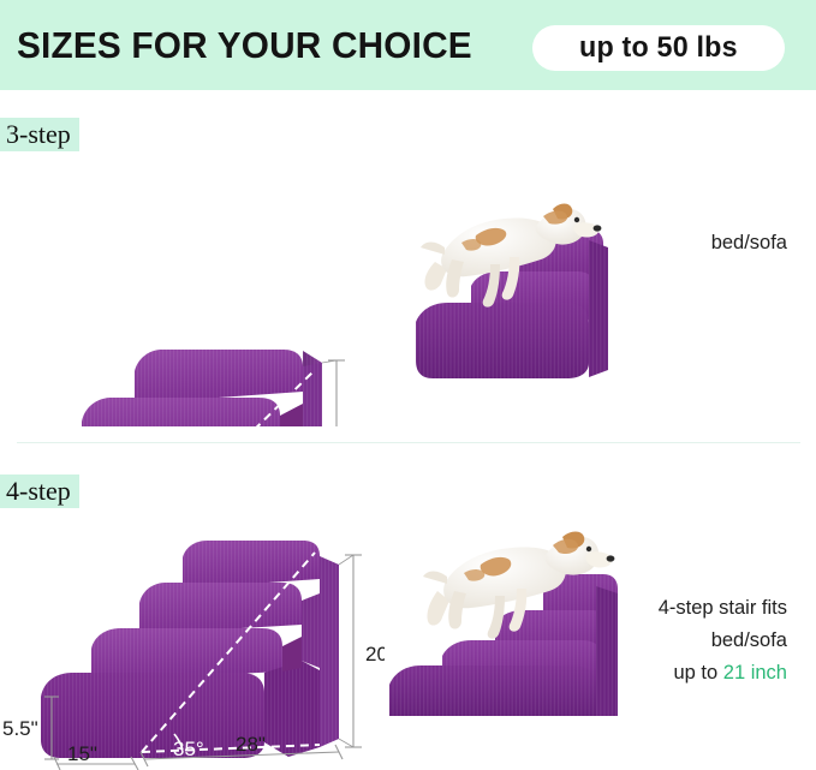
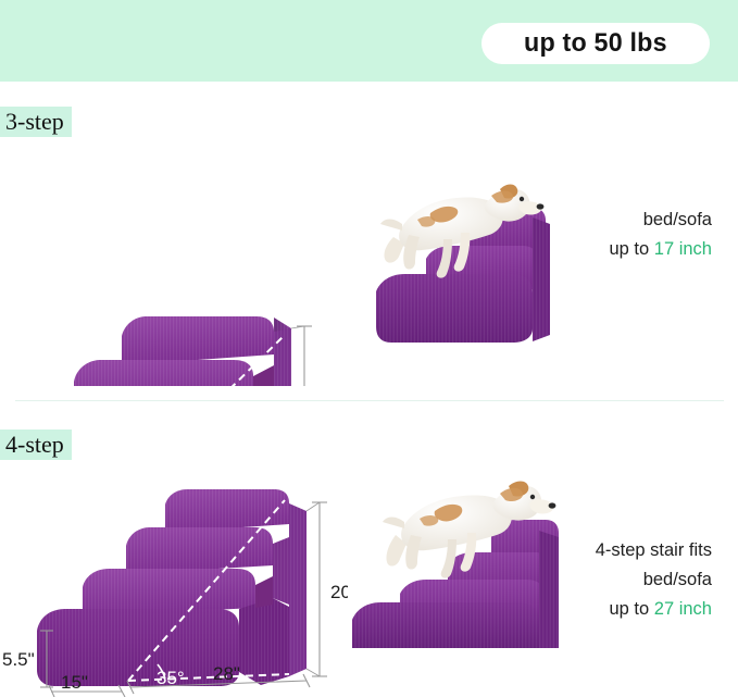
- SIZES FOR YOUR CHOICE
  up to 50 lbs
  3-step
  bed/sofa
+ up to 17 inch
  4-step
  5.5"
  15"
  28"
  35°
  4-step stair fits
  bed/sofa
- up to 21 inch
+ up to 27 inch
